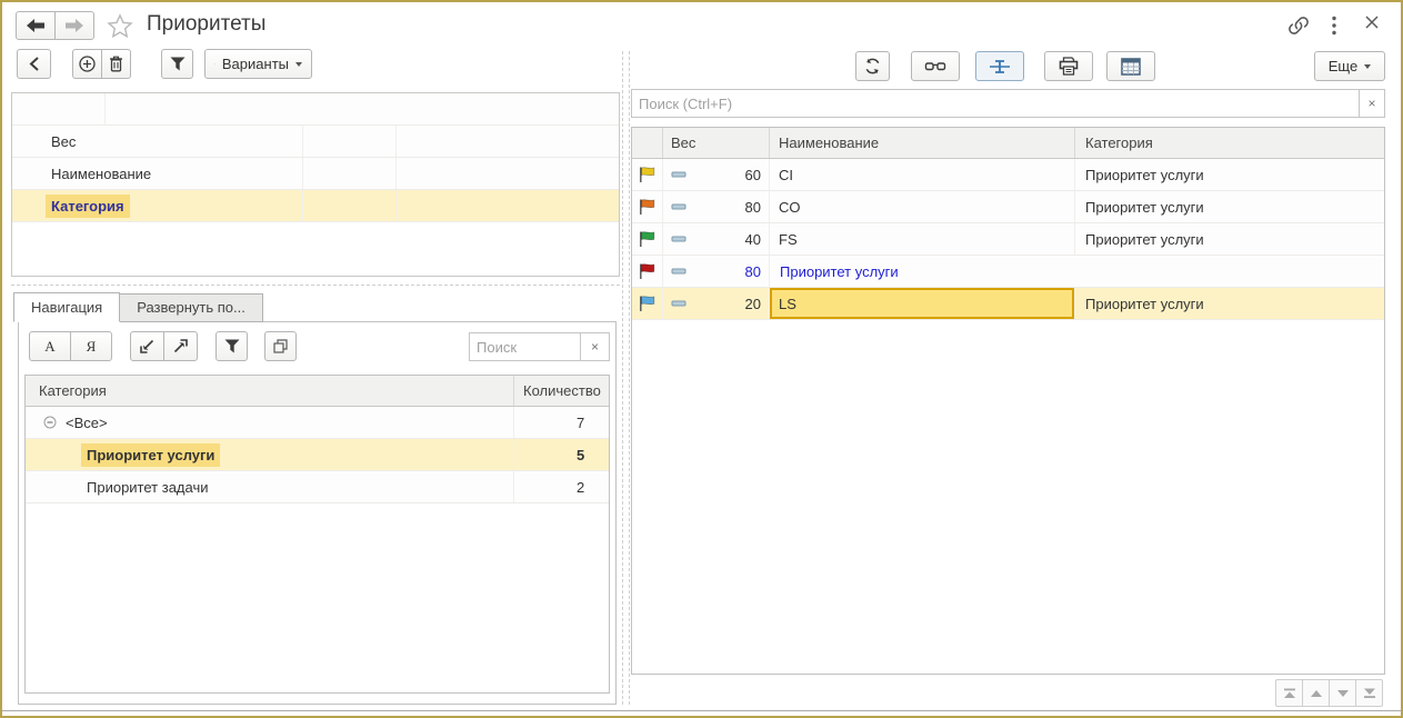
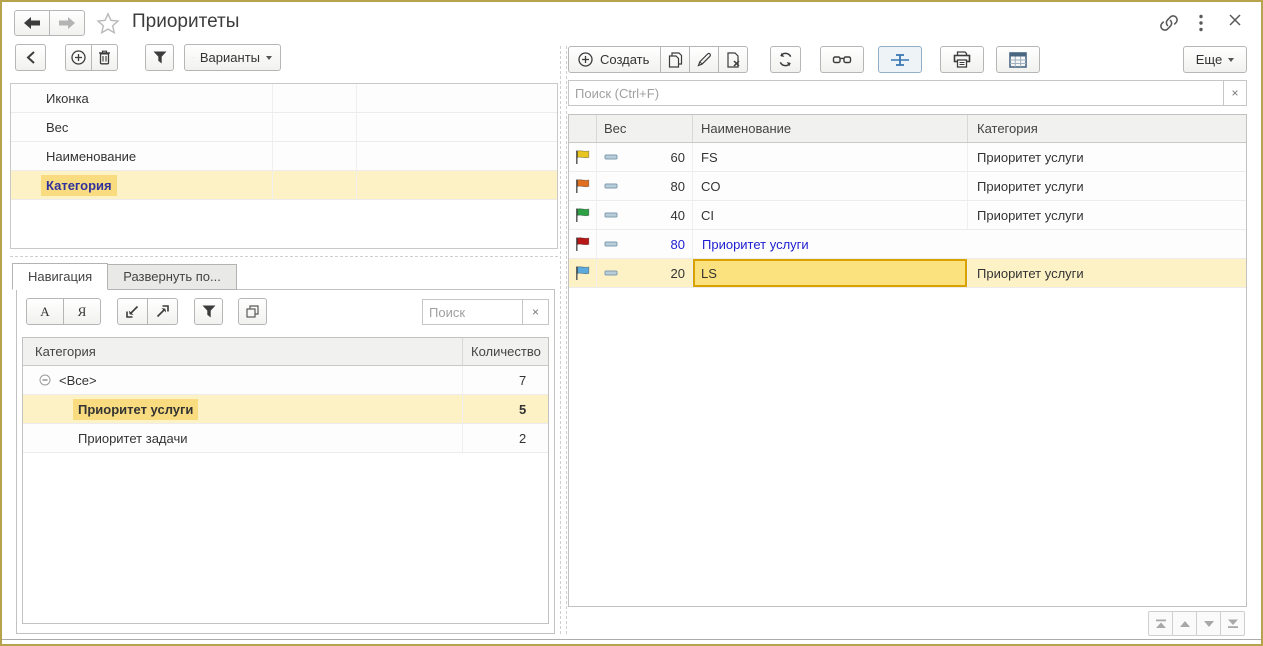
  Приоритеты
  Варианты
+ Иконка
  Вес
  Наименование
  Категория
  Навигация
  Развернуть по...
  А
  Я
  Поиск
  ×
  Категория
  Количество
  <Все>
  7
  Приоритет услуги
  5
  Приоритет задачи
  2
+ Создать
  Еще
  Поиск (Ctrl+F)
  ×
  Вес
  Наименование
  Категория
  60
- CI
+ FS
  Приоритет услуги
  80
  CO
  Приоритет услуги
  40
- FS
+ CI
  Приоритет услуги
  80
  Приоритет услуги
  20
  LS
  Приоритет услуги
